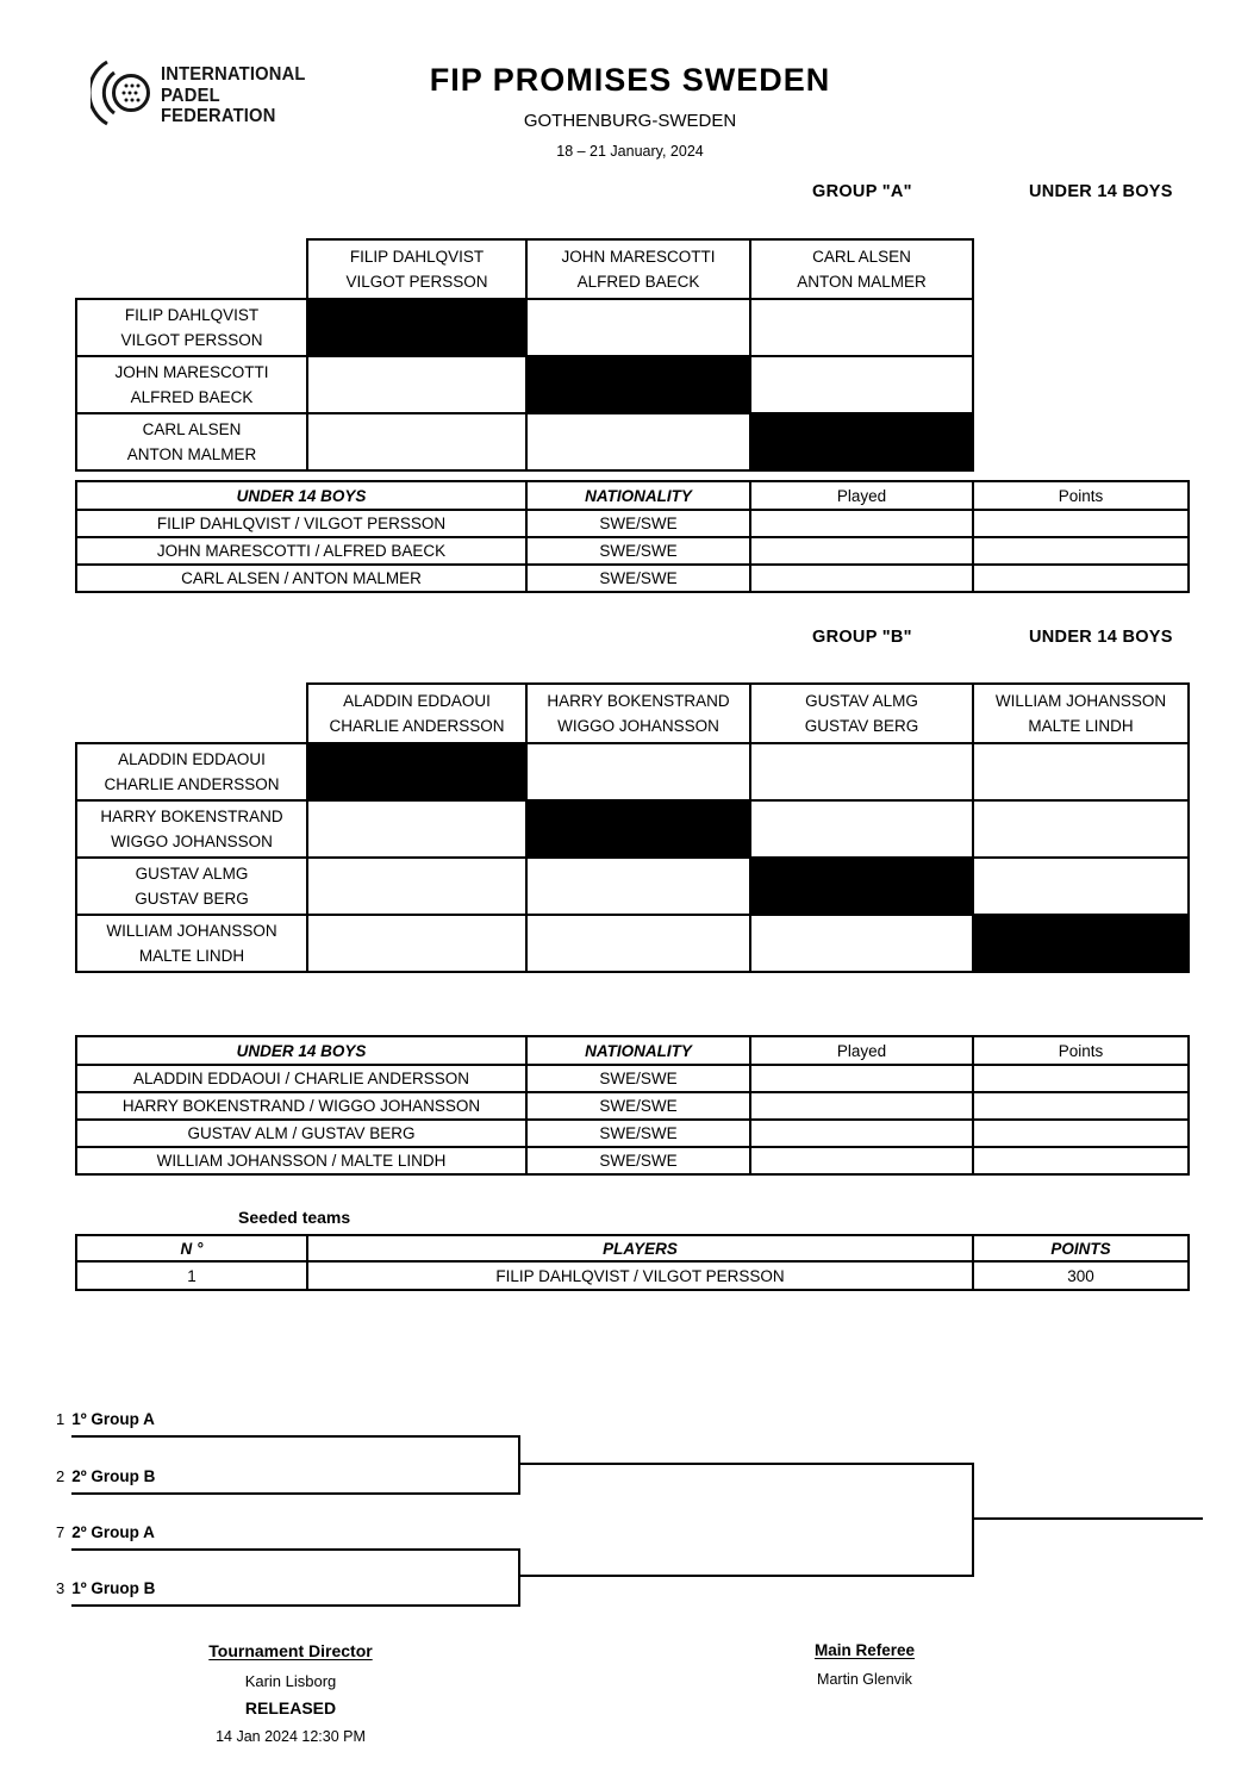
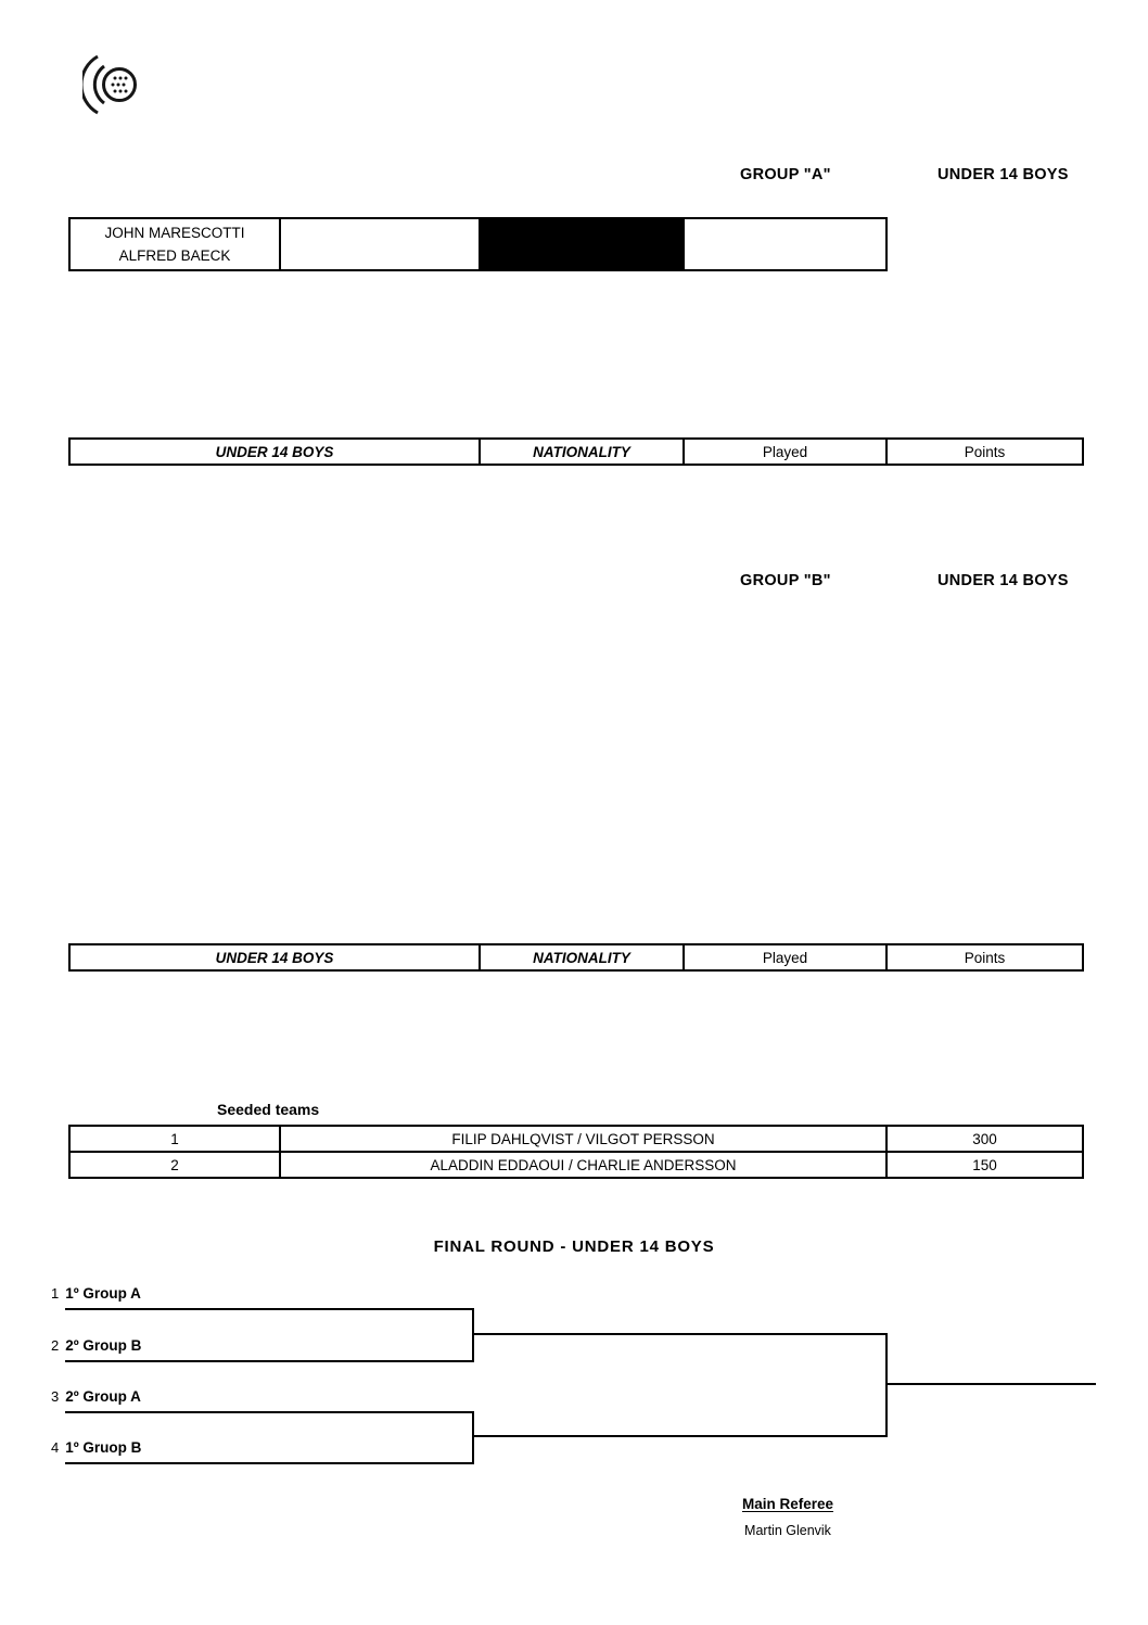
- INTERNATIONAL
- PADEL
- FEDERATION
- FIP PROMISES SWEDEN
- GOTHENBURG-SWEDEN
- 18 – 21 January, 2024
  GROUP "A"
  UNDER 14 BOYS
- 	FILIP DAHLQVIST VILGOT PERSSON	JOHN MARESCOTTI ALFRED BAECK	CARL ALSEN ANTON MALMER
- FILIP DAHLQVIST VILGOT PERSSON
  JOHN MARESCOTTI ALFRED BAECK
- CARL ALSEN ANTON MALMER
  UNDER 14 BOYS	NATIONALITY	Played	Points
- FILIP DAHLQVIST / VILGOT PERSSON	SWE/SWE
- JOHN MARESCOTTI / ALFRED BAECK	SWE/SWE
- CARL ALSEN / ANTON MALMER	SWE/SWE
  GROUP "B"
  UNDER 14 BOYS
- 	ALADDIN EDDAOUI CHARLIE ANDERSSON	HARRY BOKENSTRAND WIGGO JOHANSSON	GUSTAV ALMG GUSTAV BERG	WILLIAM JOHANSSON MALTE LINDH
- ALADDIN EDDAOUI CHARLIE ANDERSSON
- HARRY BOKENSTRAND WIGGO JOHANSSON
- GUSTAV ALMG GUSTAV BERG
- WILLIAM JOHANSSON MALTE LINDH
  UNDER 14 BOYS	NATIONALITY	Played	Points
- ALADDIN EDDAOUI / CHARLIE ANDERSSON	SWE/SWE
- HARRY BOKENSTRAND / WIGGO JOHANSSON	SWE/SWE
- GUSTAV ALM / GUSTAV BERG	SWE/SWE
- WILLIAM JOHANSSON / MALTE LINDH	SWE/SWE
  Seeded teams
- N °	PLAYERS	POINTS
  1	FILIP DAHLQVIST / VILGOT PERSSON	300
+ 2	ALADDIN EDDAOUI / CHARLIE ANDERSSON	150
+ FINAL ROUND - UNDER 14 BOYS
  1 1º Group A
  2 2º Group B
- 7 2º Group A
+ 3 2º Group A
- 3 1º Gruop B
+ 4 1º Gruop B
- Tournament Director
- Karin Lisborg
- RELEASED
- 14 Jan 2024 12:30 PM
  Main Referee
  Martin Glenvik
